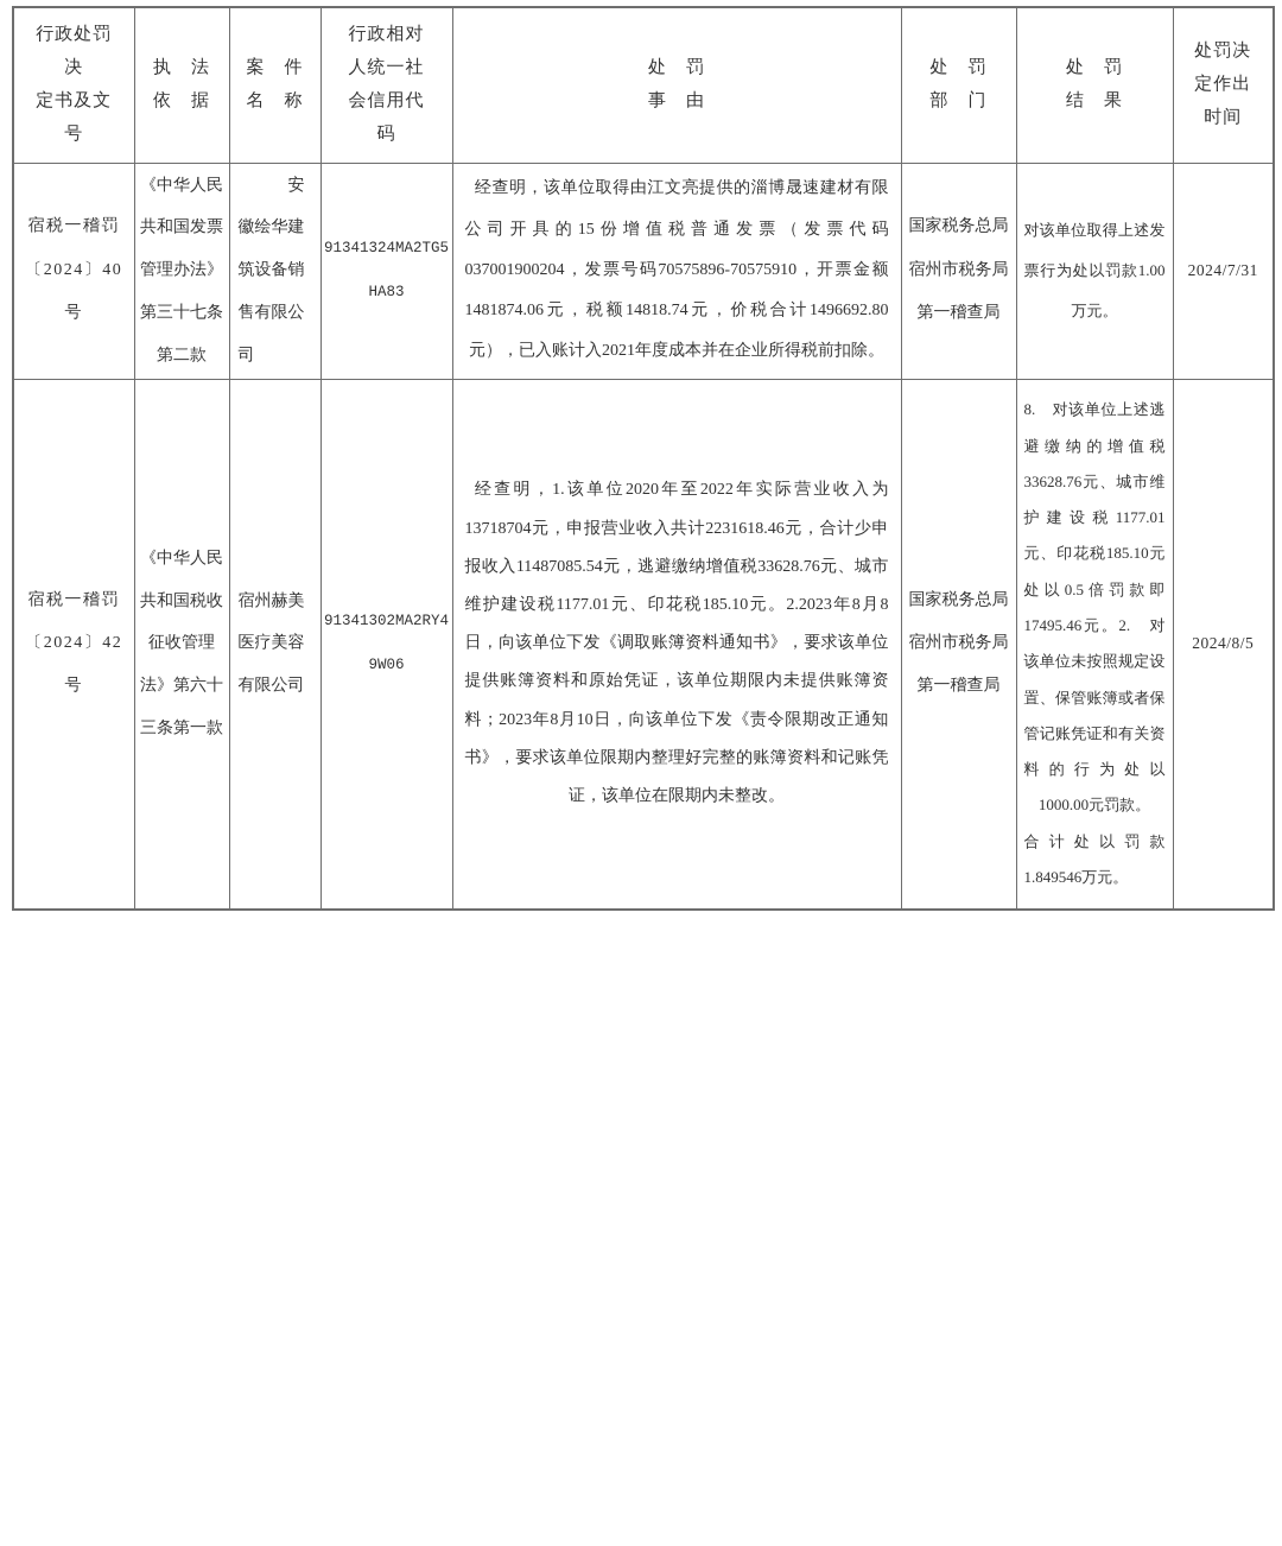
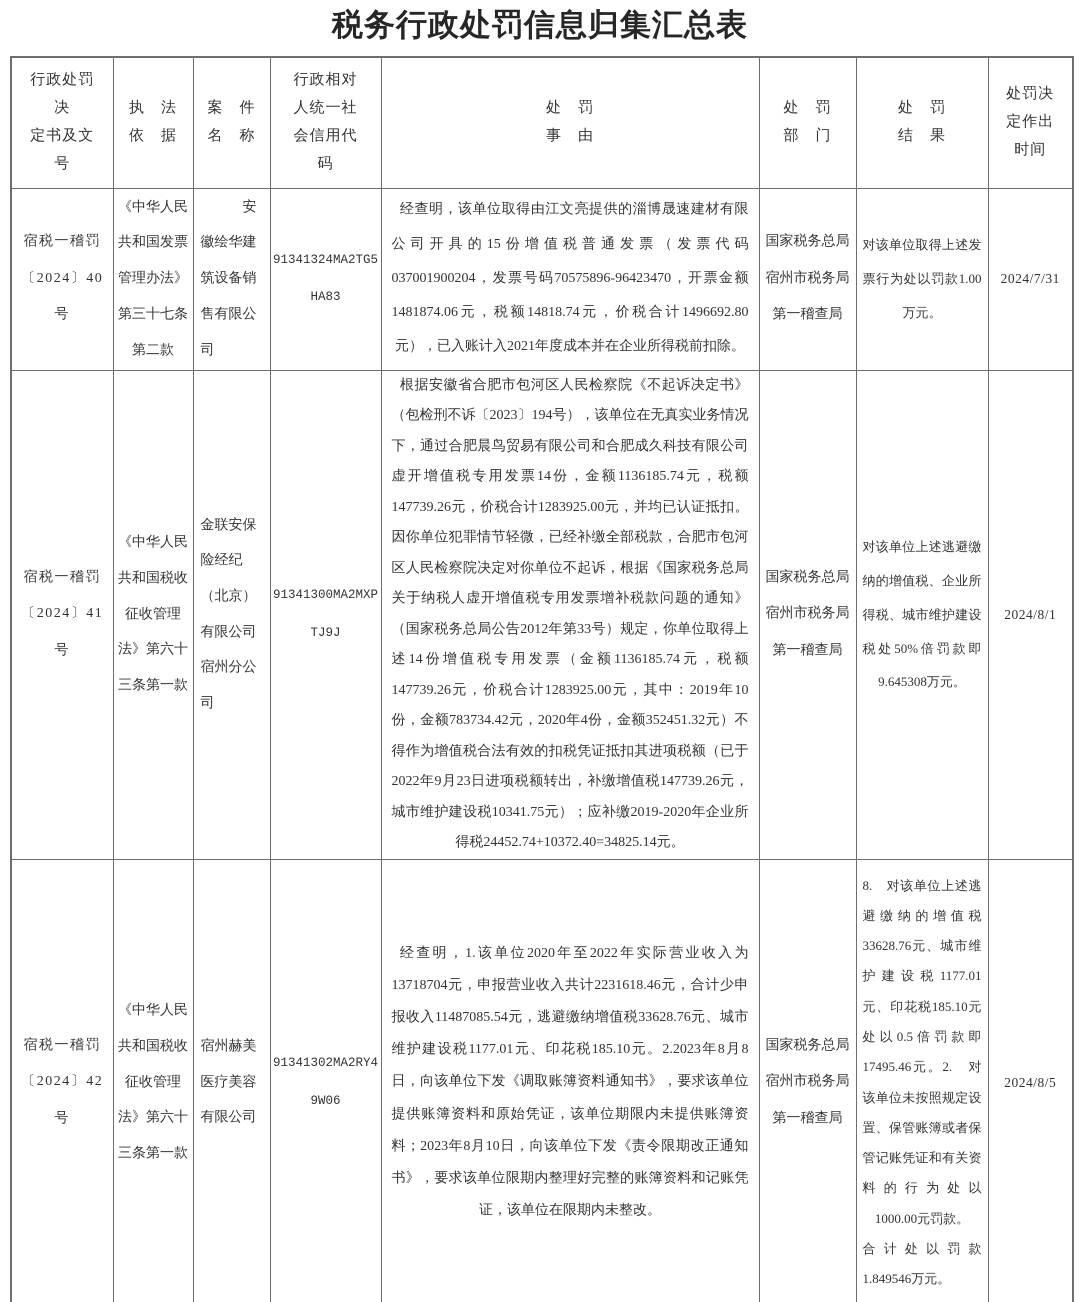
+ 税务行政处罚信息归集汇总表
  行政处罚 决 定书及文 号	执 法 依 据	案 件 名 称	行政相对 人统一社 会信用代 码	处 罚 事 由	处 罚 部 门	处 罚 结 果	处罚决 定作出 时间
- 宿税一稽罚 〔2024〕40 号	《中华人民 共和国发票 管理办法》 第三十七条 第二款	安 徽绘华建 筑设备销 售有限公 司	91341324MA2TG5 HA83	经查明，该单位取得由江文亮提供的淄博晟速建材有限公司开具的15份增值税普通发票（发票代码037001900204，发票号码70575896-70575910，开票金额1481874.06元，税额14818.74元，价税合计1496692.80元），已入账计入2021年度成本并在企业所得税前扣除。	国家税务总局 宿州市税务局 第一稽查局	对该单位取得上述发票行为处以罚款1.00万元。	2024/7/31
+ 宿税一稽罚 〔2024〕40 号	《中华人民 共和国发票 管理办法》 第三十七条 第二款	安 徽绘华建 筑设备销 售有限公 司	91341324MA2TG5 HA83	经查明，该单位取得由江文亮提供的淄博晟速建材有限公司开具的15份增值税普通发票（发票代码037001900204，发票号码70575896-96423470，开票金额1481874.06元，税额14818.74元，价税合计1496692.80元），已入账计入2021年度成本并在企业所得税前扣除。	国家税务总局 宿州市税务局 第一稽查局	对该单位取得上述发票行为处以罚款1.00万元。	2024/7/31
+ 宿税一稽罚 〔2024〕41 号	《中华人民 共和国税收 征收管理 法》第六十 三条第一款	金联安保 险经纪 （北京） 有限公司 宿州分公 司	91341300MA2MXP TJ9J	根据安徽省合肥市包河区人民检察院《不起诉决定书》（包检刑不诉〔2023〕194号），该单位在无真实业务情况下，通过合肥晨鸟贸易有限公司和合肥成久科技有限公司虚开增值税专用发票14份，金额1136185.74元，税额147739.26元，价税合计1283925.00元，并均已认证抵扣。因你单位犯罪情节轻微，已经补缴全部税款，合肥市包河区人民检察院决定对你单位不起诉，根据《国家税务总局关于纳税人虚开增值税专用发票增补税款问题的通知》（国家税务总局公告2012年第33号）规定，你单位取得上述14份增值税专用发票（金额1136185.74元，税额147739.26元，价税合计1283925.00元，其中：2019年10份，金额783734.42元，2020年4份，金额352451.32元）不得作为增值税合法有效的扣税凭证抵扣其进项税额（已于2022年9月23日进项税额转出，补缴增值税147739.26元，城市维护建设税10341.75元）；应补缴2019-2020年企业所得税24452.74+10372.40=34825.14元。	国家税务总局 宿州市税务局 第一稽查局	对该单位上述逃避缴纳的增值税、企业所得税、城市维护建设税处50%倍罚款即9.645308万元。	2024/8/1
  宿税一稽罚 〔2024〕42 号	《中华人民 共和国税收 征收管理 法》第六十 三条第一款	宿州赫美 医疗美容 有限公司	91341302MA2RY4 9W06	经查明，1.该单位2020年至2022年实际营业收入为13718704元，申报营业收入共计2231618.46元，合计少申报收入11487085.54元，逃避缴纳增值税33628.76元、城市维护建设税1177.01元、印花税185.10元。2.2023年8月8日，向该单位下发《调取账簿资料通知书》，要求该单位提供账簿资料和原始凭证，该单位期限内未提供账簿资料；2023年8月10日，向该单位下发《责令限期改正通知书》，要求该单位限期内整理好完整的账簿资料和记账凭证，该单位在限期内未整改。	国家税务总局 宿州市税务局 第一稽查局	8. 对该单位上述逃避缴纳的增值税33628.76元、城市维护建设税1177.01元、印花税185.10元处以0.5倍罚款即17495.46元。2. 对该单位未按照规定设置、保管账簿或者保管记账凭证和有关资料的行为处以1000.00元罚款。合计处以罚款1.849546万元。	2024/8/5
